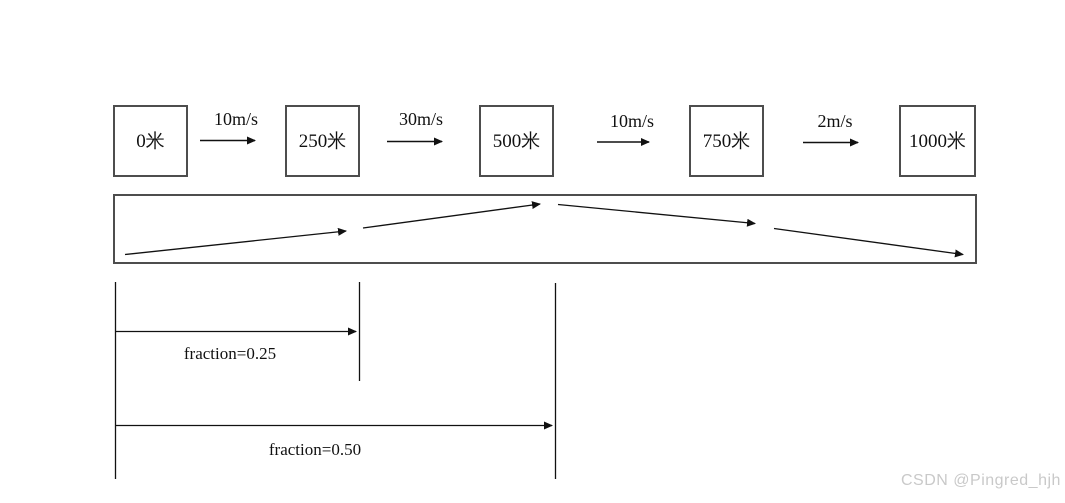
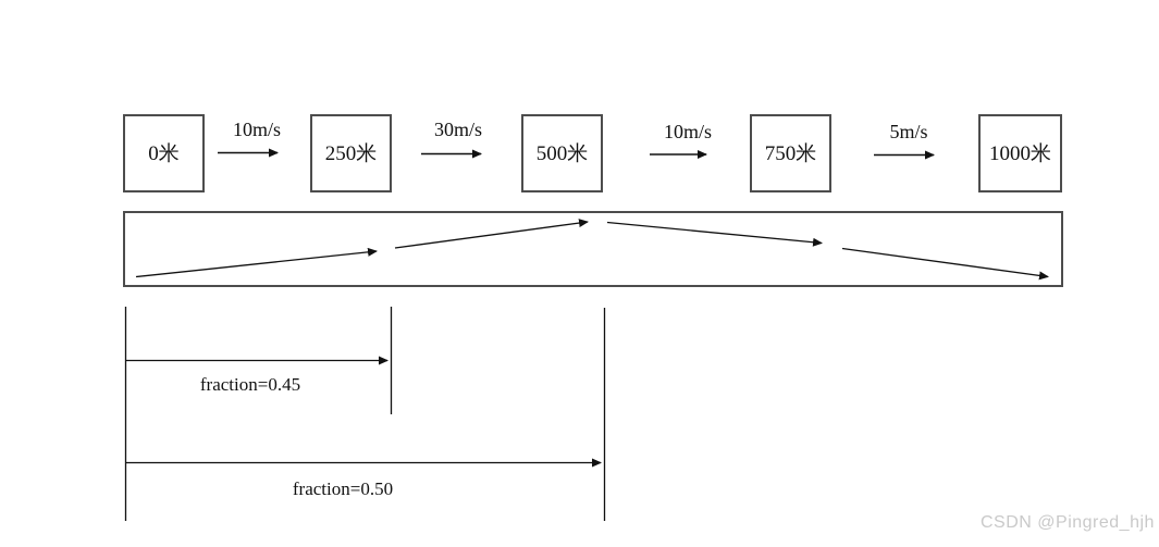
  0米
  250米
  500米
  750米
  1000米
  10m/s
  30m/s
  10m/s
- 2m/s
+ 5m/s
- fraction=0.25
+ fraction=0.45
  fraction=0.50
  CSDN @Pingred_hjh
